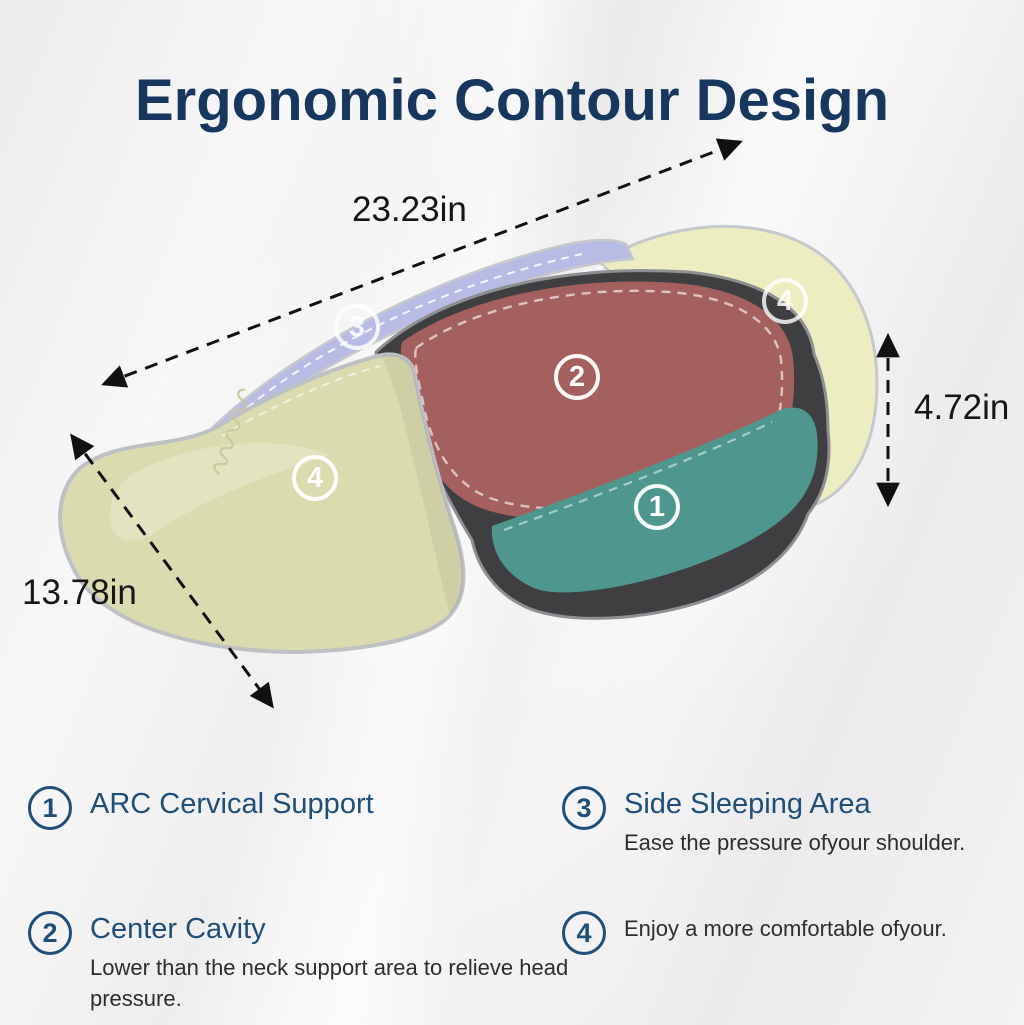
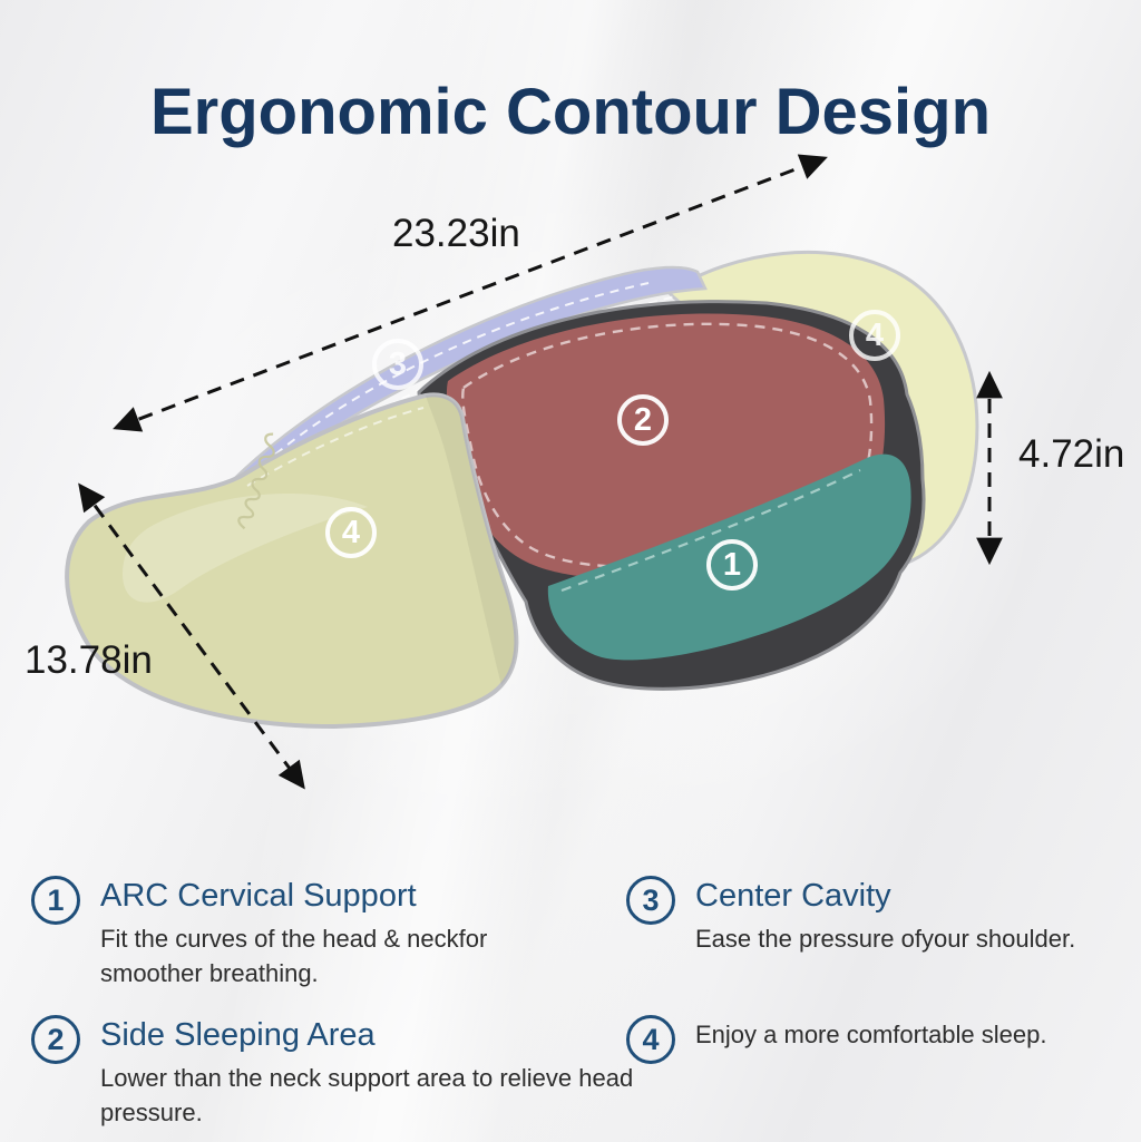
  Ergonomic Contour Design
  23.23in
  13.78in
  4.72in
  3
  2
  4
  4
  1
  1
  ARC Cervical Support
+ Fit the curves of the head & neckfor smoother breathing.
  3
- Side Sleeping Area
+ Center Cavity
  Ease the pressure ofyour shoulder.
  2
- Center Cavity
+ Side Sleeping Area
  Lower than the neck support area to relieve head pressure.
  4
- Enjoy a more comfortable ofyour.
+ Enjoy a more comfortable sleep.
